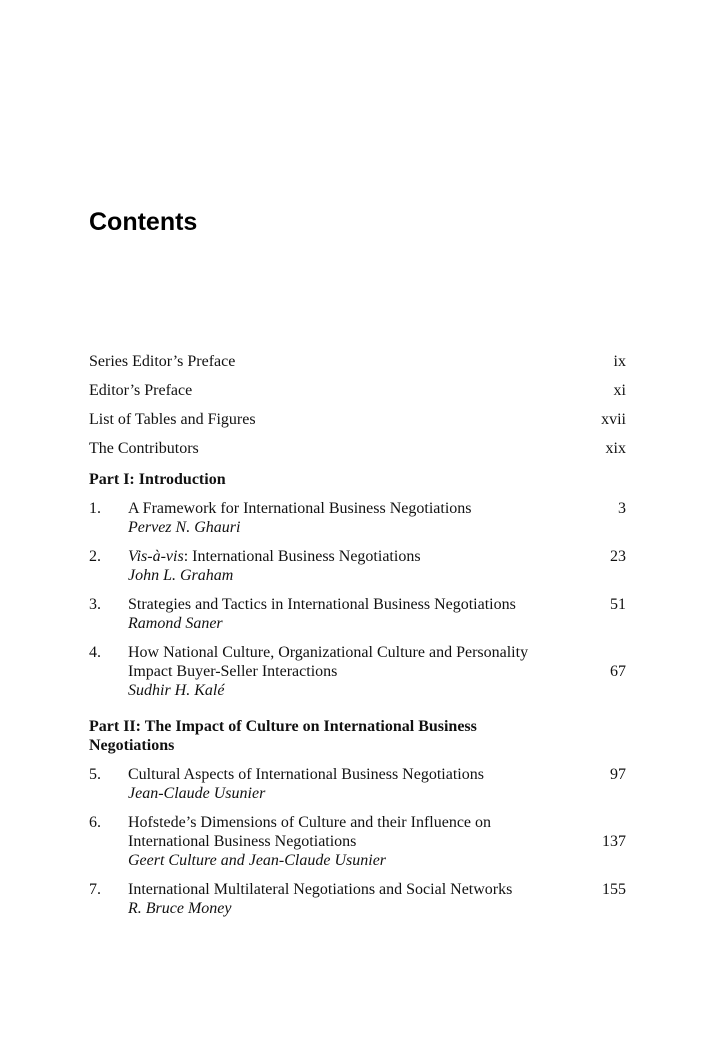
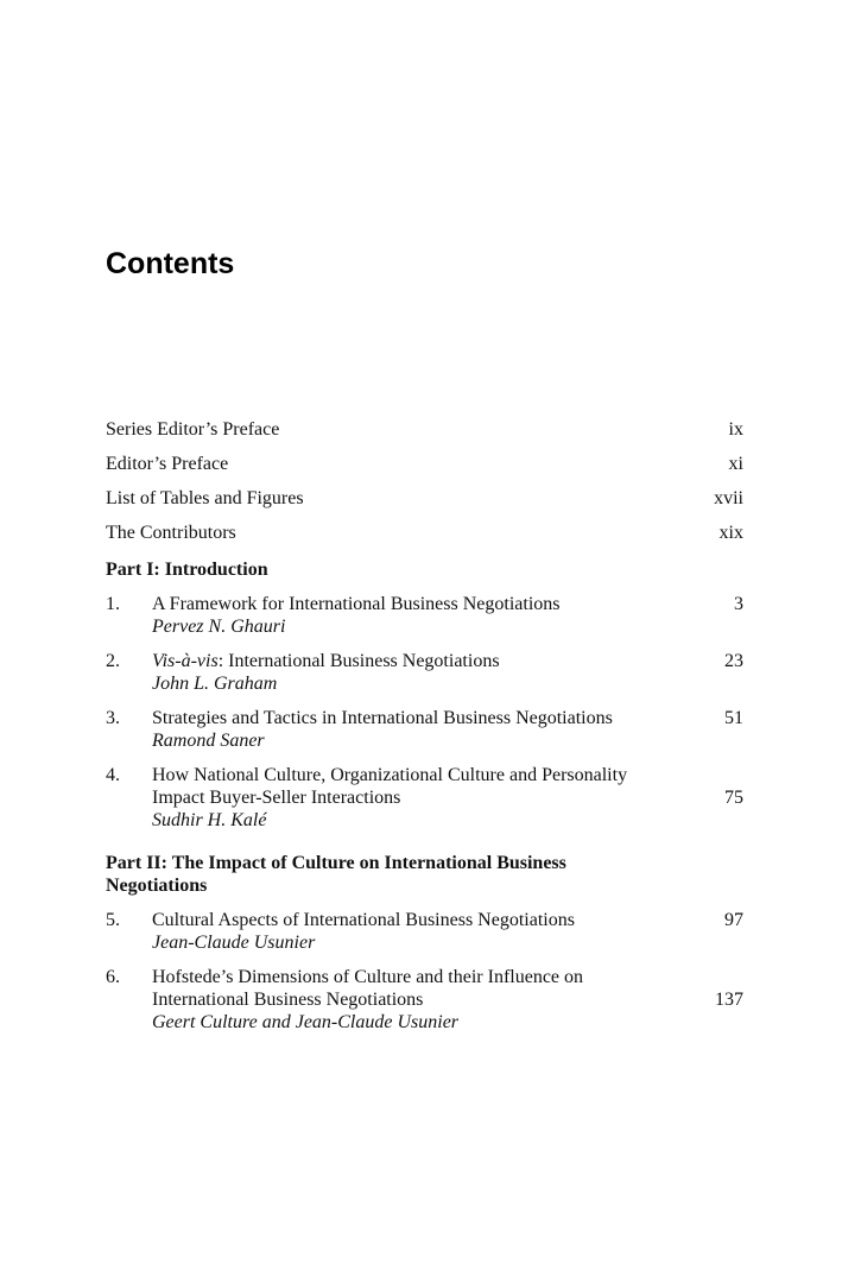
  Contents
  Series Editor’s Preface
  ix
  Editor’s Preface
  xi
  List of Tables and Figures
  xvii
  The Contributors
  xix
  Part I: Introduction
  1.
  A Framework for International Business Negotiations
  3
  Pervez N. Ghauri
  2.
  Vis-à-vis: International Business Negotiations
  23
  John L. Graham
  3.
  Strategies and Tactics in International Business Negotiations
  51
  Ramond Saner
  4.
  How National Culture, Organizational Culture and Personality
  Impact Buyer-Seller Interactions
- 67
+ 75
  Sudhir H. Kalé
  Part II: The Impact of Culture on International Business
  Negotiations
  5.
  Cultural Aspects of International Business Negotiations
  97
  Jean-Claude Usunier
  6.
  Hofstede’s Dimensions of Culture and their Influence on
  International Business Negotiations
  137
  Geert Culture and Jean-Claude Usunier
- 7.
- International Multilateral Negotiations and Social Networks
- 155
- R. Bruce Money
